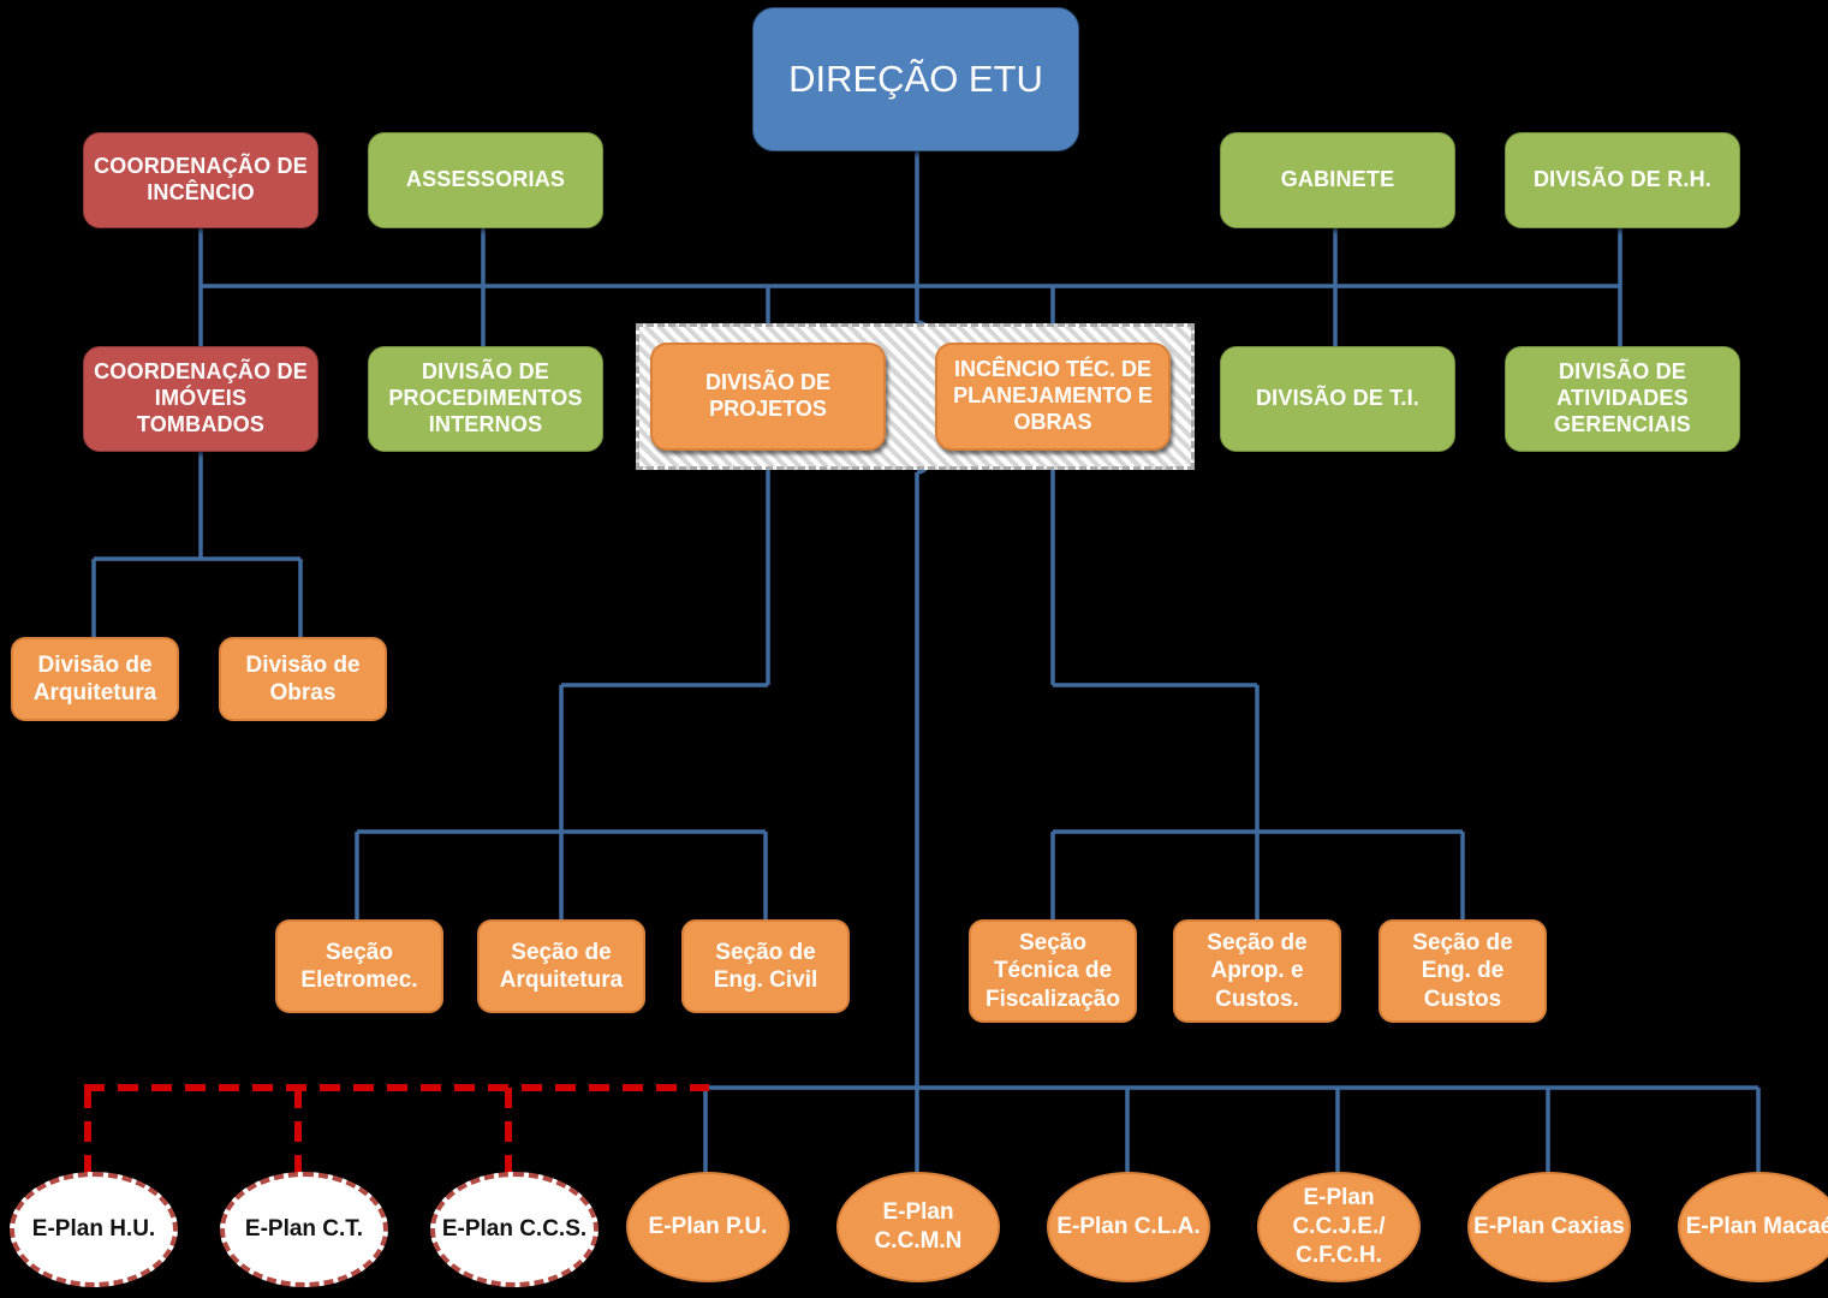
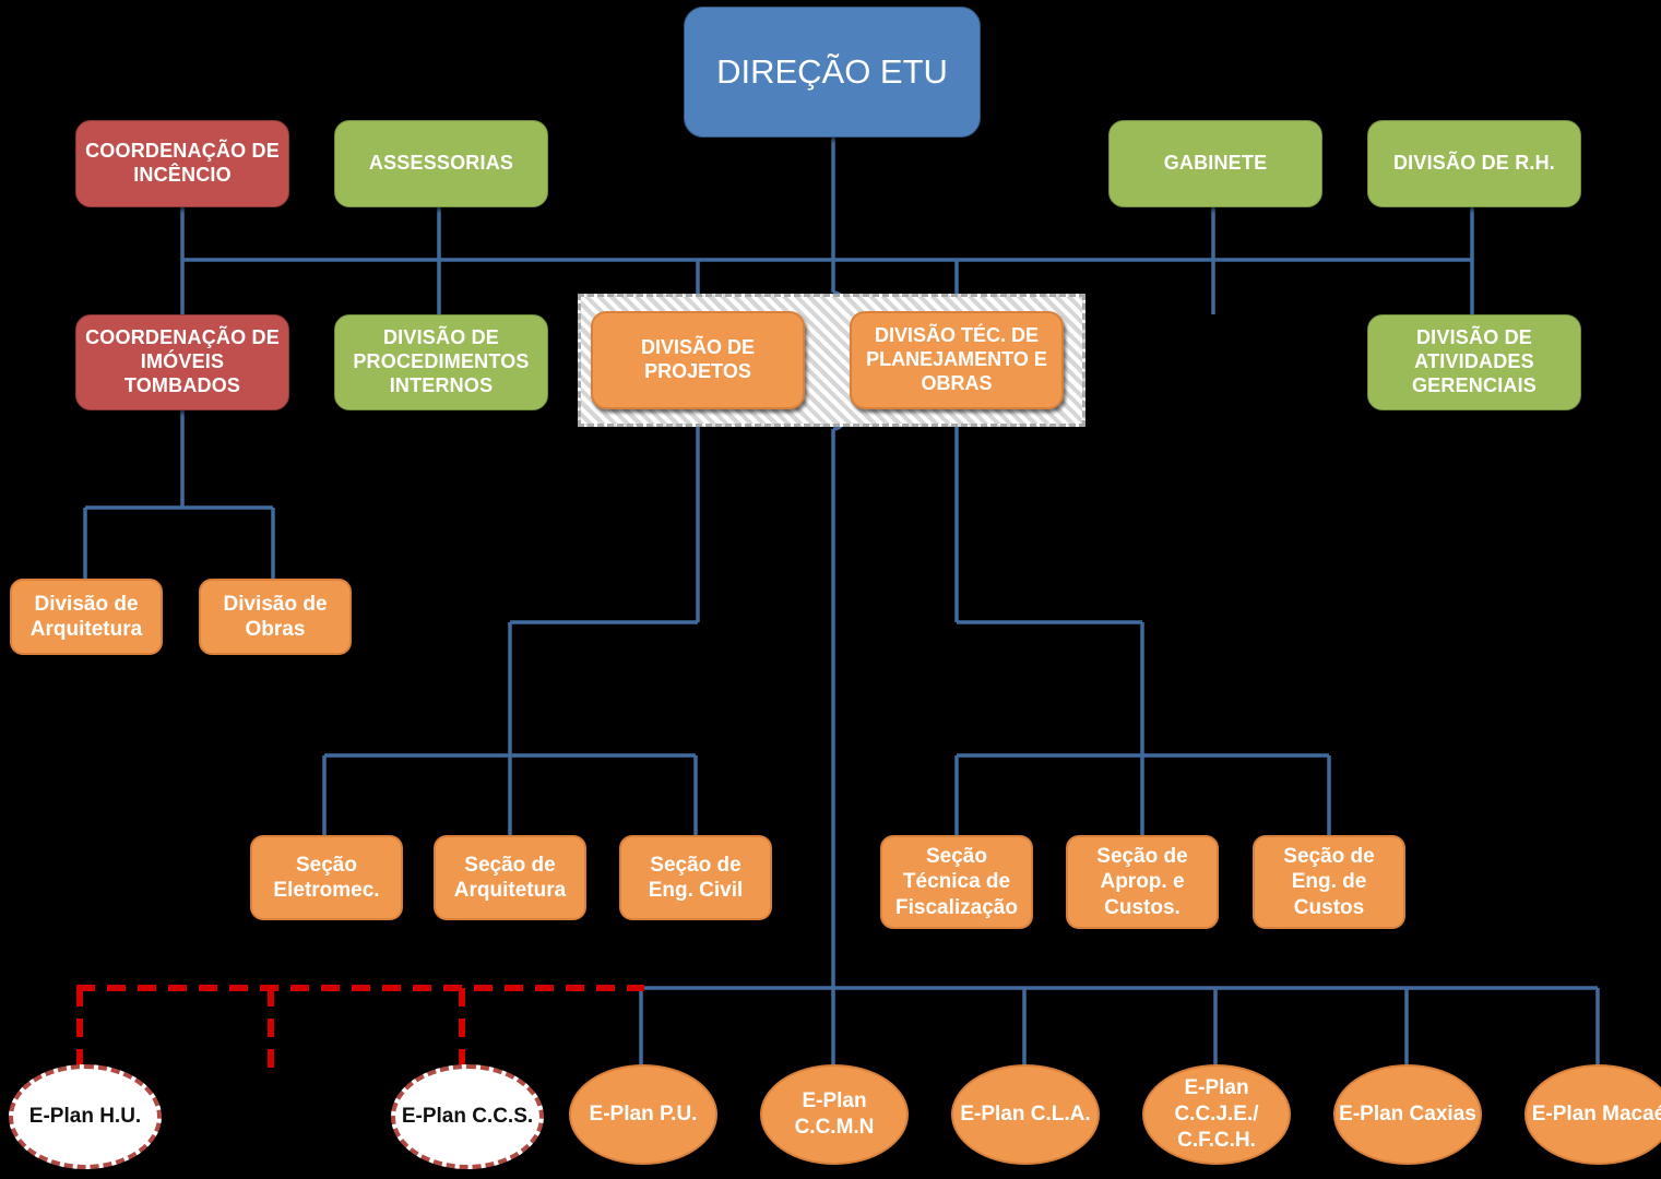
  DIREÇÃO ETU
  COORDENAÇÃO DE INCÊNCIO
  ASSESSORIAS
  GABINETE
  DIVISÃO DE R.H.
  COORDENAÇÃO DE IMÓVEIS TOMBADOS
  DIVISÃO DE PROCEDIMENTOS INTERNOS
  DIVISÃO DE PROJETOS
- INCÊNCIO TÉC. DE PLANEJAMENTO E OBRAS
+ DIVISÃO TÉC. DE PLANEJAMENTO E OBRAS
- DIVISÃO DE T.I.
  DIVISÃO DE ATIVIDADES GERENCIAIS
  Divisão de Arquitetura
  Divisão de Obras
  Seção Eletromec.
  Seção de Arquitetura
  Seção de Eng. Civil
  Seção Técnica de Fiscalização
  Seção de Aprop. e Custos.
  Seção de Eng. de Custos
  E-Plan H.U.
- E-Plan C.T.
  E-Plan C.C.S.
  E-Plan P.U.
  E-Plan C.C.M.N
  E-Plan C.L.A.
  E-Plan C.C.J.E./ C.F.C.H.
  E-Plan Caxias
  E-Plan Macaé
